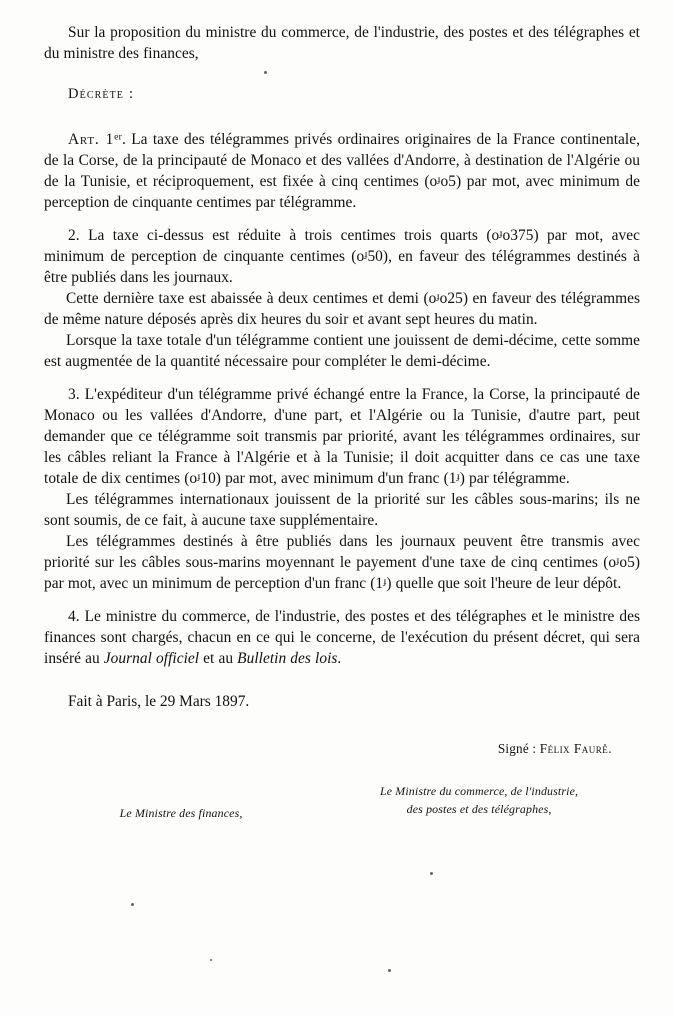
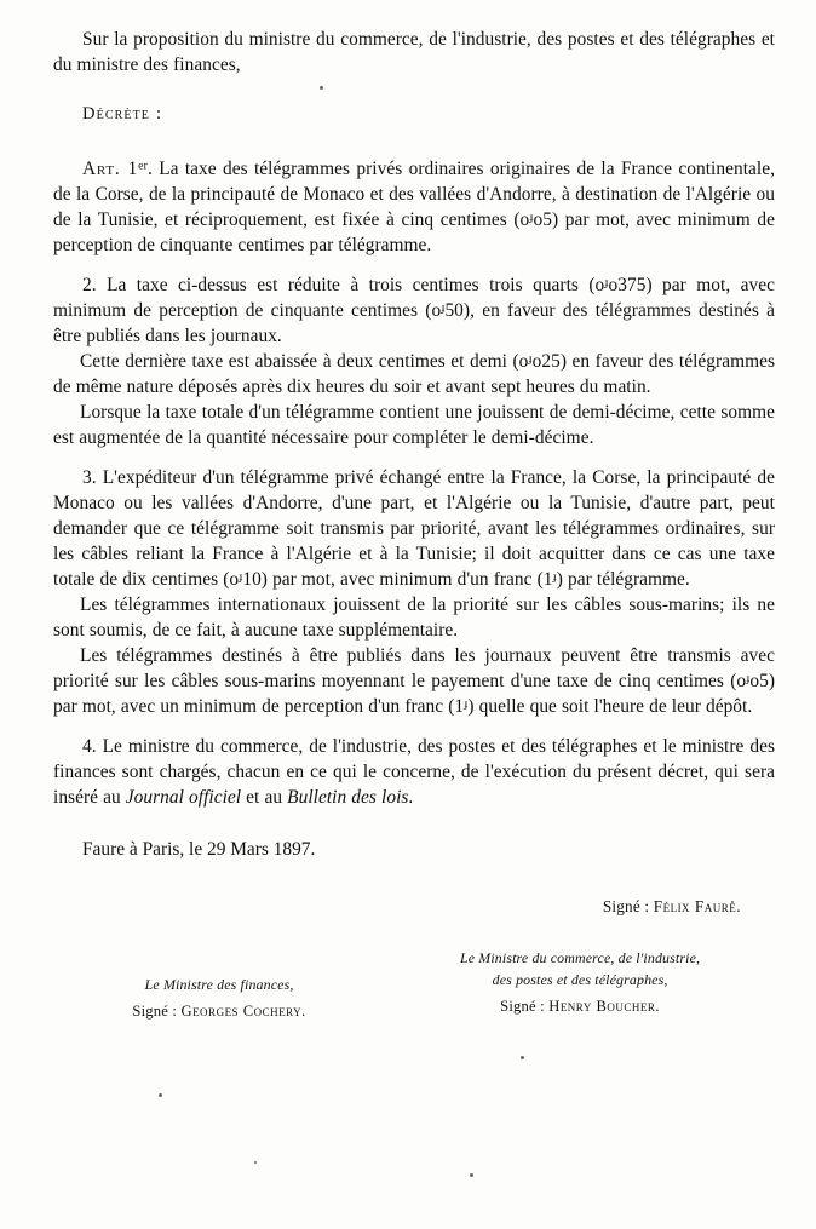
  Sur la proposition du ministre du commerce, de l'industrie, des postes et des télégraphes et du ministre des finances,
  Décrète :
  Art. 1er. La taxe des télégrammes privés ordinaires originaires de la France continentale, de la Corse, de la principauté de Monaco et des vallées d'Andorre, à destination de l'Algérie ou de la Tunisie, et réciproquement, est fixée à cinq centimes (oᶡo5) par mot, avec minimum de perception de cinquante centimes par télégramme.
  2. La taxe ci-dessus est réduite à trois centimes trois quarts (oᶡo375) par mot, avec minimum de perception de cinquante centimes (oᶡ50), en faveur des télégrammes destinés à être publiés dans les journaux.
  Cette dernière taxe est abaissée à deux centimes et demi (oᶡo25) en faveur des télégrammes de même nature déposés après dix heures du soir et avant sept heures du matin.
  Lorsque la taxe totale d'un télégramme contient une jouissent de demi-décime, cette somme est augmentée de la quantité nécessaire pour compléter le demi-décime.
  3. L'expéditeur d'un télégramme privé échangé entre la France, la Corse, la principauté de Monaco ou les vallées d'Andorre, d'une part, et l'Algérie ou la Tunisie, d'autre part, peut demander que ce télégramme soit transmis par priorité, avant les télégrammes ordinaires, sur les câbles reliant la France à l'Algérie et à la Tunisie; il doit acquitter dans ce cas une taxe totale de dix centimes (oᶡ10) par mot, avec minimum d'un franc (1ᶡ) par télégramme.
  Les télégrammes internationaux jouissent de la priorité sur les câbles sous-marins; ils ne sont soumis, de ce fait, à aucune taxe supplémentaire.
  Les télégrammes destinés à être publiés dans les journaux peuvent être transmis avec priorité sur les câbles sous-marins moyennant le payement d'une taxe de cinq centimes (oᶡo5) par mot, avec un minimum de perception d'un franc (1ᶡ) quelle que soit l'heure de leur dépôt.
  4. Le ministre du commerce, de l'industrie, des postes et des télégraphes et le ministre des finances sont chargés, chacun en ce qui le concerne, de l'exécution du présent décret, qui sera inséré au Journal officiel et au Bulletin des lois.
- Fait à Paris, le 29 Mars 1897.
+ Faure à Paris, le 29 Mars 1897.
  Signé : Félix Faure.
  Le Ministre des finances,
+ Signé : Georges Cochery.
  Le Ministre du commerce, de l'industrie,
  des postes et des télégraphes,
+ Signé : Henry Boucher.
